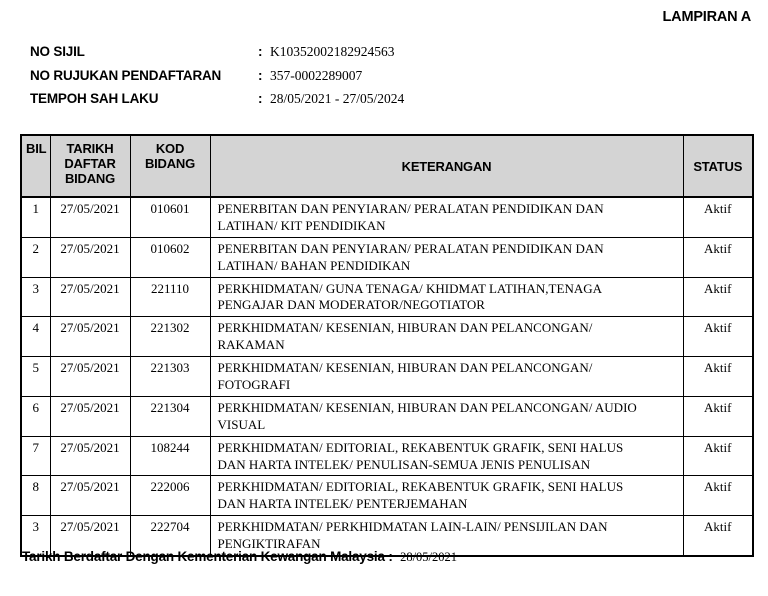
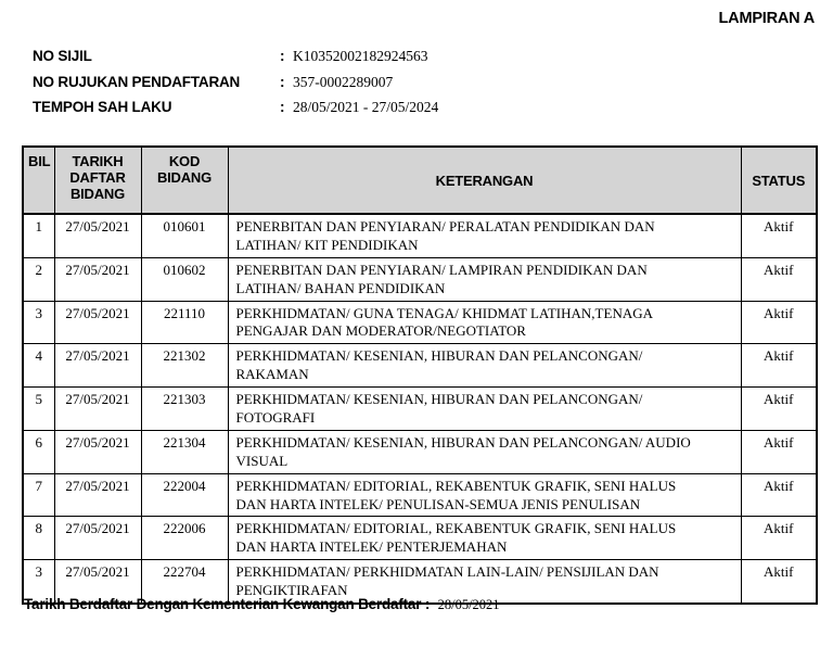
  LAMPIRAN A
  NO SIJIL
  :
  K10352002182924563
  NO RUJUKAN PENDAFTARAN
  :
  357-0002289007
  TEMPOH SAH LAKU
  :
  28/05/2021 - 27/05/2024
  BIL	TARIKH DAFTAR BIDANG	KOD BIDANG	KETERANGAN	STATUS
  1	27/05/2021	010601	PENERBITAN DAN PENYIARAN/ PERALATAN PENDIDIKAN DAN LATIHAN/ KIT PENDIDIKAN	Aktif
- 2	27/05/2021	010602	PENERBITAN DAN PENYIARAN/ PERALATAN PENDIDIKAN DAN LATIHAN/ BAHAN PENDIDIKAN	Aktif
+ 2	27/05/2021	010602	PENERBITAN DAN PENYIARAN/ LAMPIRAN PENDIDIKAN DAN LATIHAN/ BAHAN PENDIDIKAN	Aktif
  3	27/05/2021	221110	PERKHIDMATAN/ GUNA TENAGA/ KHIDMAT LATIHAN,TENAGA PENGAJAR DAN MODERATOR/NEGOTIATOR	Aktif
  4	27/05/2021	221302	PERKHIDMATAN/ KESENIAN, HIBURAN DAN PELANCONGAN/ RAKAMAN	Aktif
  5	27/05/2021	221303	PERKHIDMATAN/ KESENIAN, HIBURAN DAN PELANCONGAN/ FOTOGRAFI	Aktif
  6	27/05/2021	221304	PERKHIDMATAN/ KESENIAN, HIBURAN DAN PELANCONGAN/ AUDIO VISUAL	Aktif
- 7	27/05/2021	108244	PERKHIDMATAN/ EDITORIAL, REKABENTUK GRAFIK, SENI HALUS DAN HARTA INTELEK/ PENULISAN-SEMUA JENIS PENULISAN	Aktif
+ 7	27/05/2021	222004	PERKHIDMATAN/ EDITORIAL, REKABENTUK GRAFIK, SENI HALUS DAN HARTA INTELEK/ PENULISAN-SEMUA JENIS PENULISAN	Aktif
  8	27/05/2021	222006	PERKHIDMATAN/ EDITORIAL, REKABENTUK GRAFIK, SENI HALUS DAN HARTA INTELEK/ PENTERJEMAHAN	Aktif
  3	27/05/2021	222704	PERKHIDMATAN/ PERKHIDMATAN LAIN-LAIN/ PENSIJILAN DAN PENGIKTIRAFAN	Aktif
- Tarikh Berdaftar Dengan Kementerian Kewangan Malaysia : 28/05/2021
+ Tarikh Berdaftar Dengan Kementerian Kewangan Berdaftar : 28/05/2021
